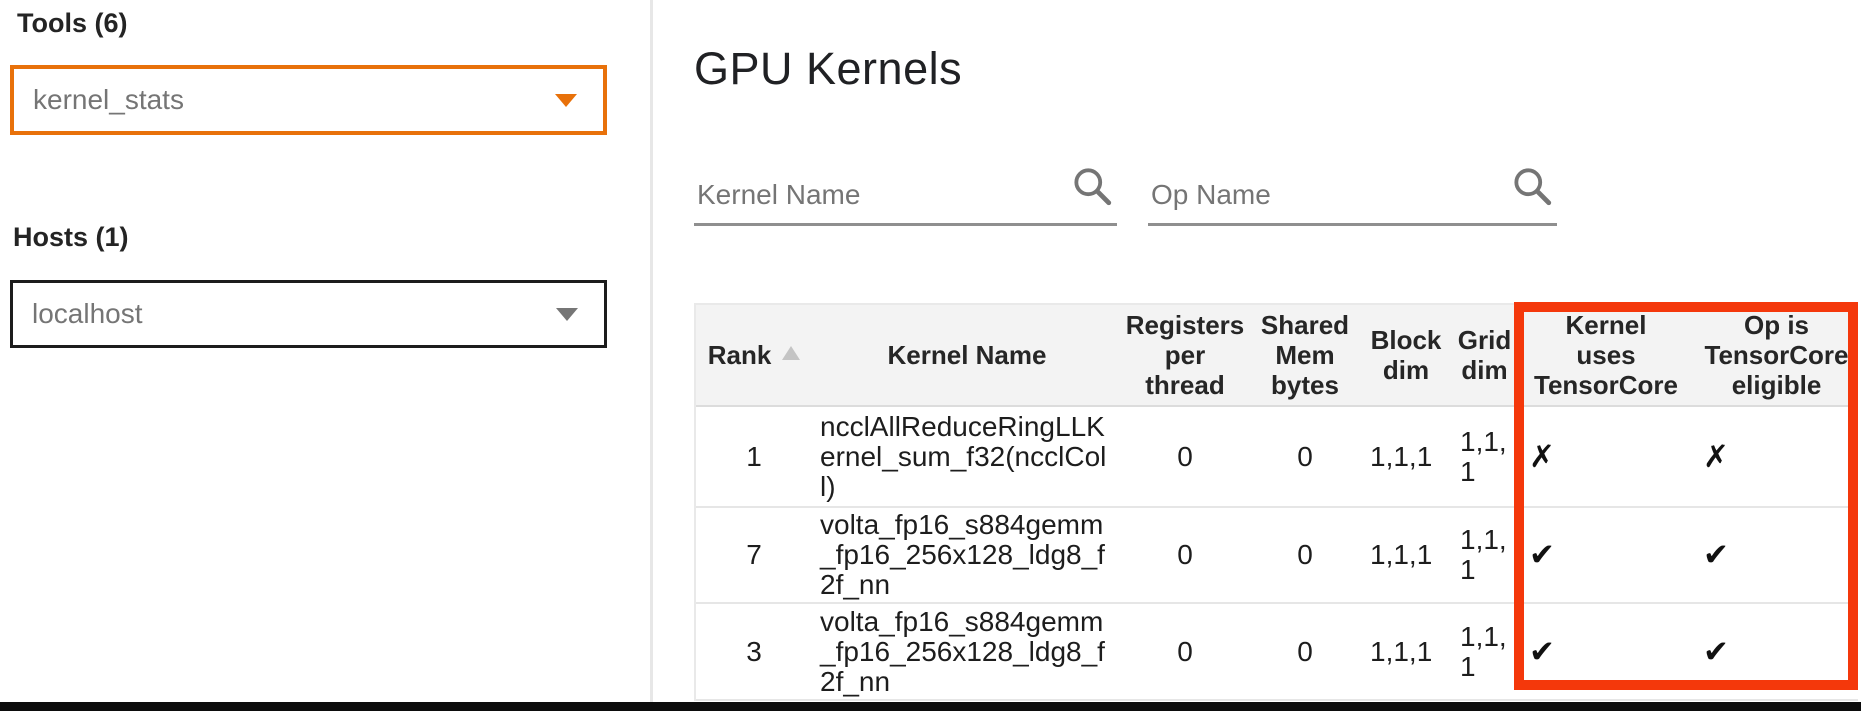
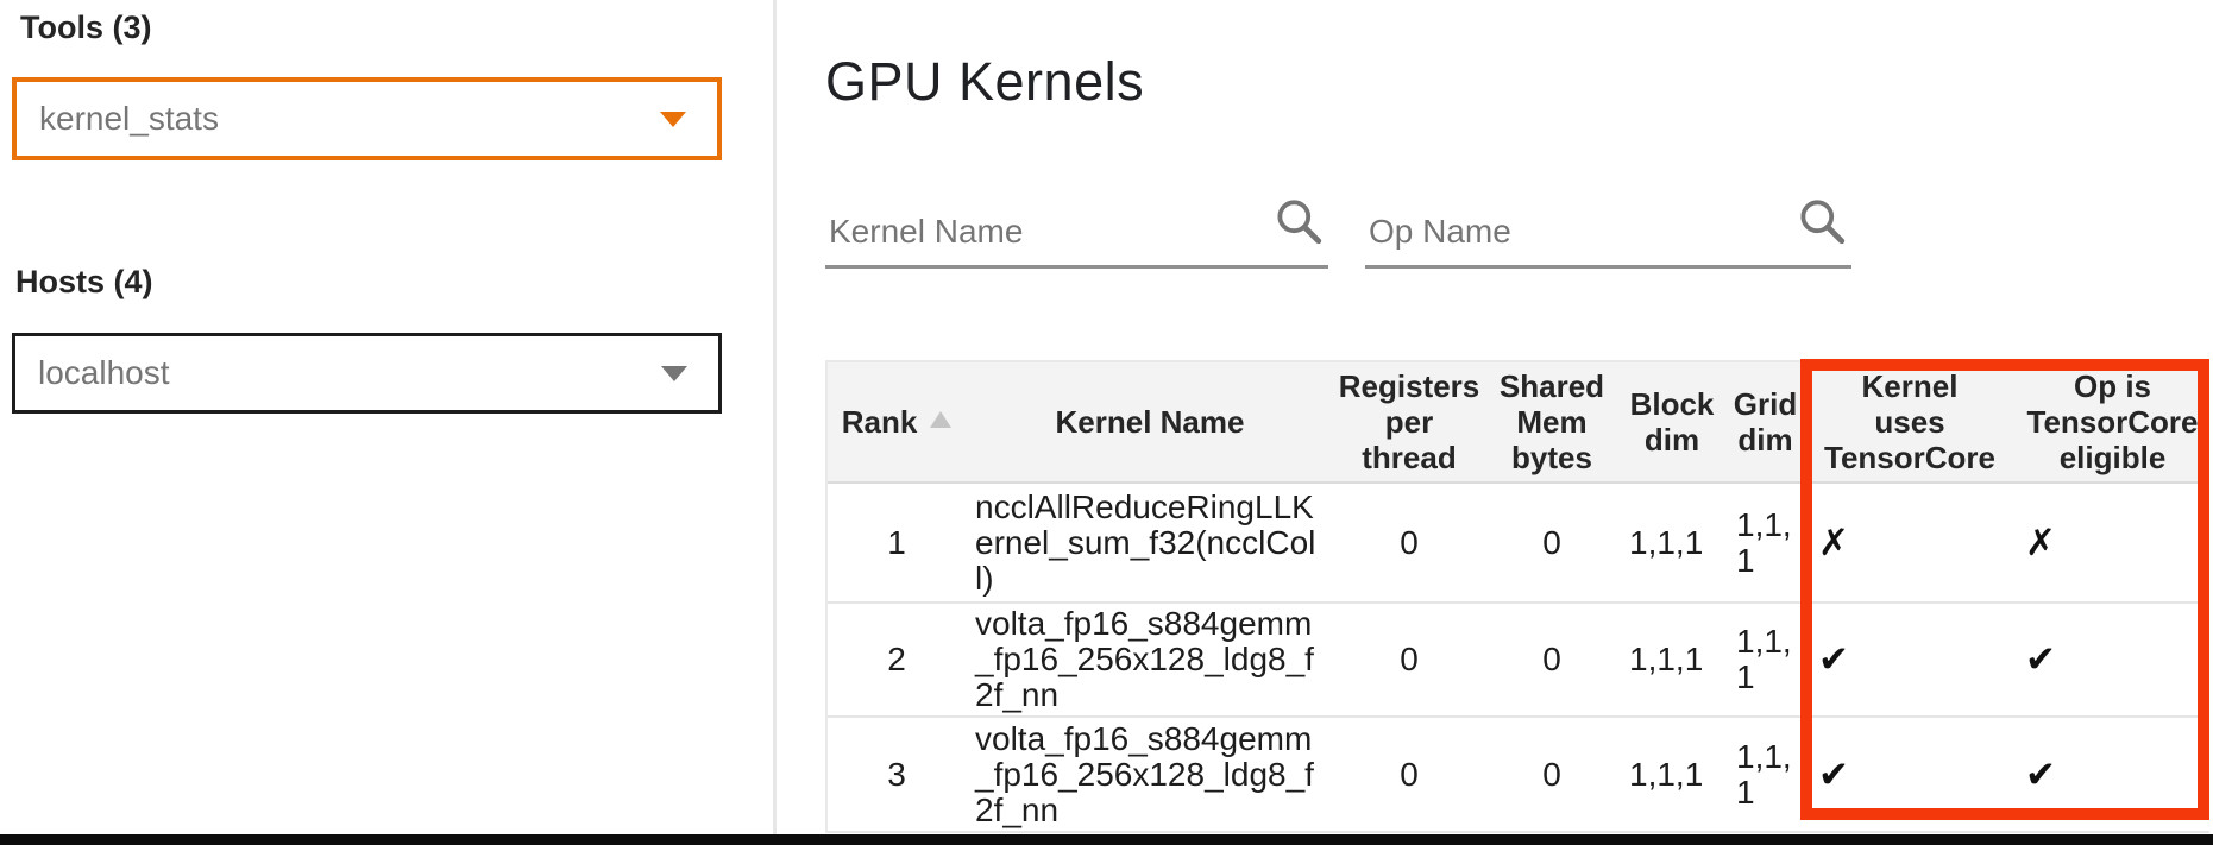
- Tools (6)
+ Tools (3)
  kernel_stats
- Hosts (1)
+ Hosts (4)
  localhost
  GPU Kernels
  Kernel Name
  Op Name
  Rank
  Kernel Name
  Registers
  per
  thread
  Shared
  Mem
  bytes
  Block
  dim
  Grid
  dim
  Kernel
  uses
  TensorCore
  Op is
  TensorCore
  eligible
  1
  ncclAllReduceRingLLKernel_sum_f32(ncclColl)
  0
  0
  1,1,1
  1,1,1
  ✗
  ✗
- 7
+ 2
  volta_fp16_s884gemm_fp16_256x128_ldg8_f2f_nn
  0
  0
  1,1,1
  1,1,1
  ✔
  ✔
  3
  volta_fp16_s884gemm_fp16_256x128_ldg8_f2f_nn
  0
  0
  1,1,1
  1,1,1
  ✔
  ✔
